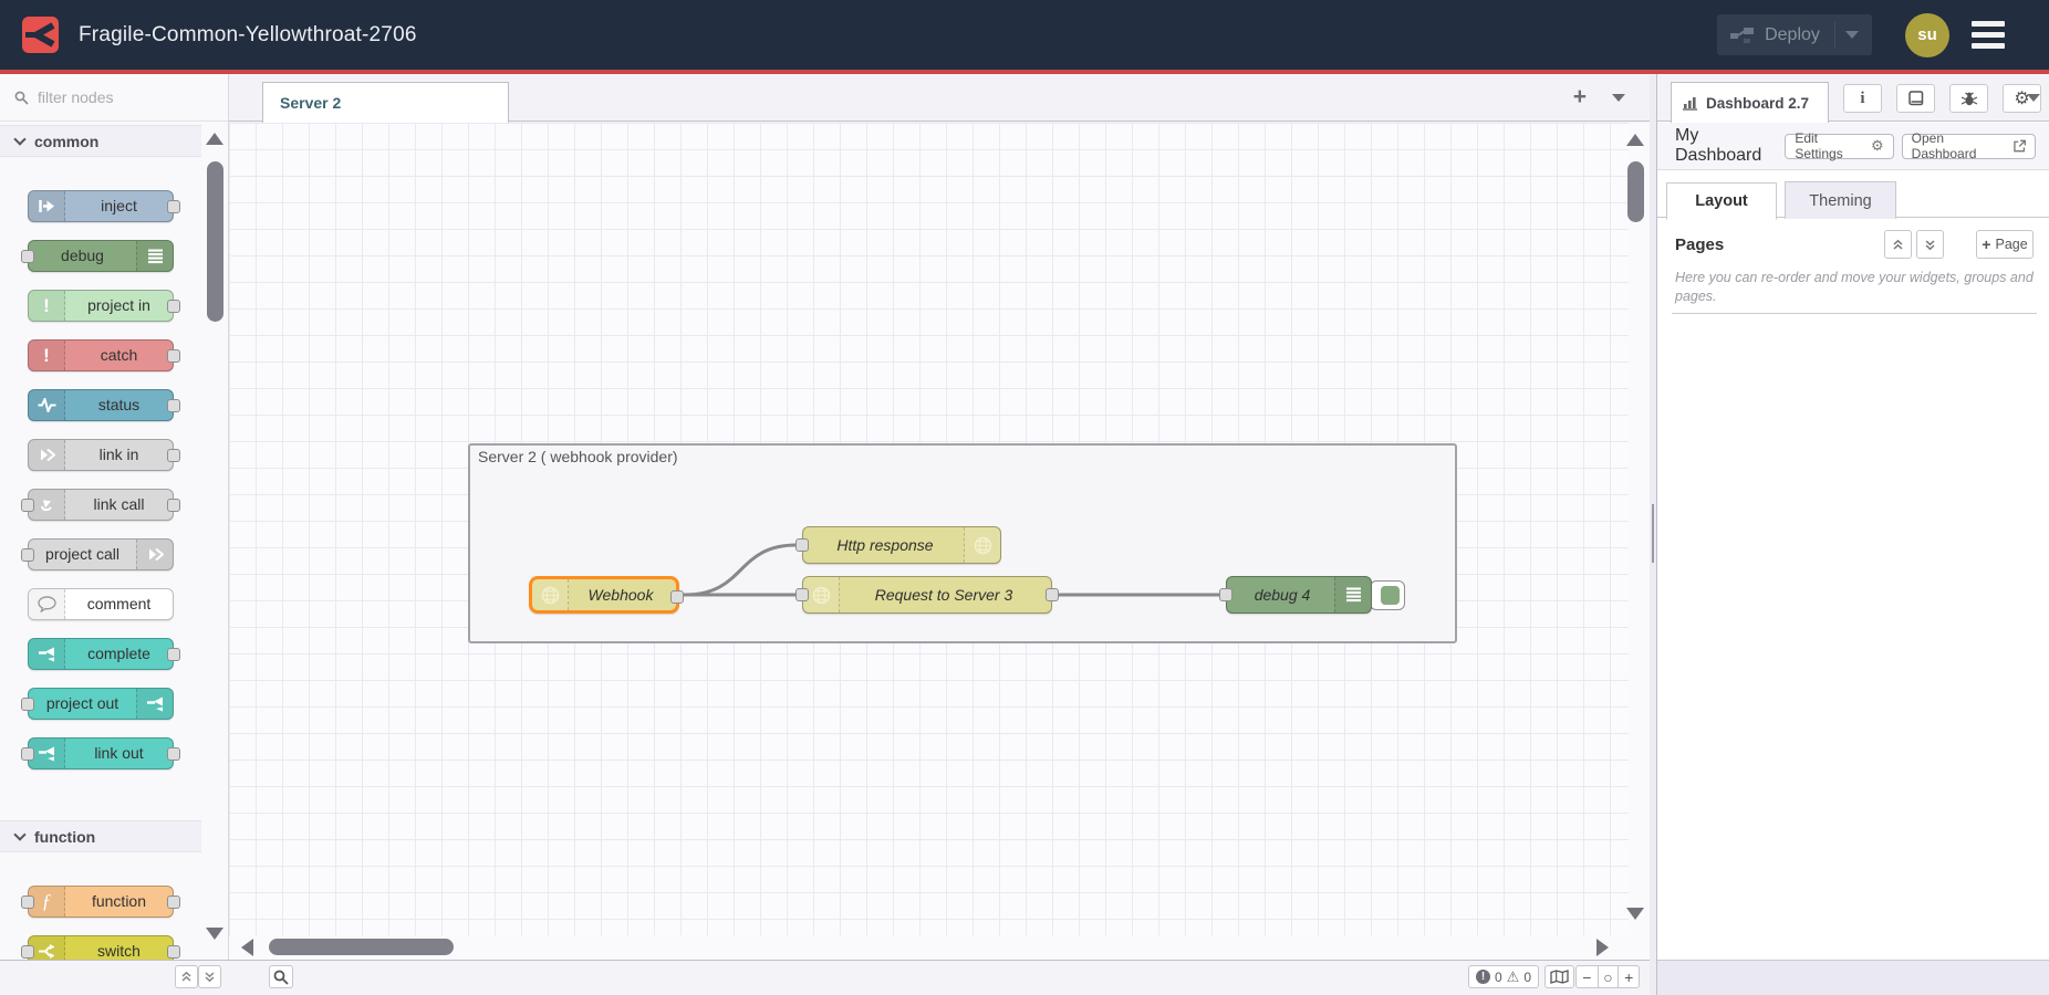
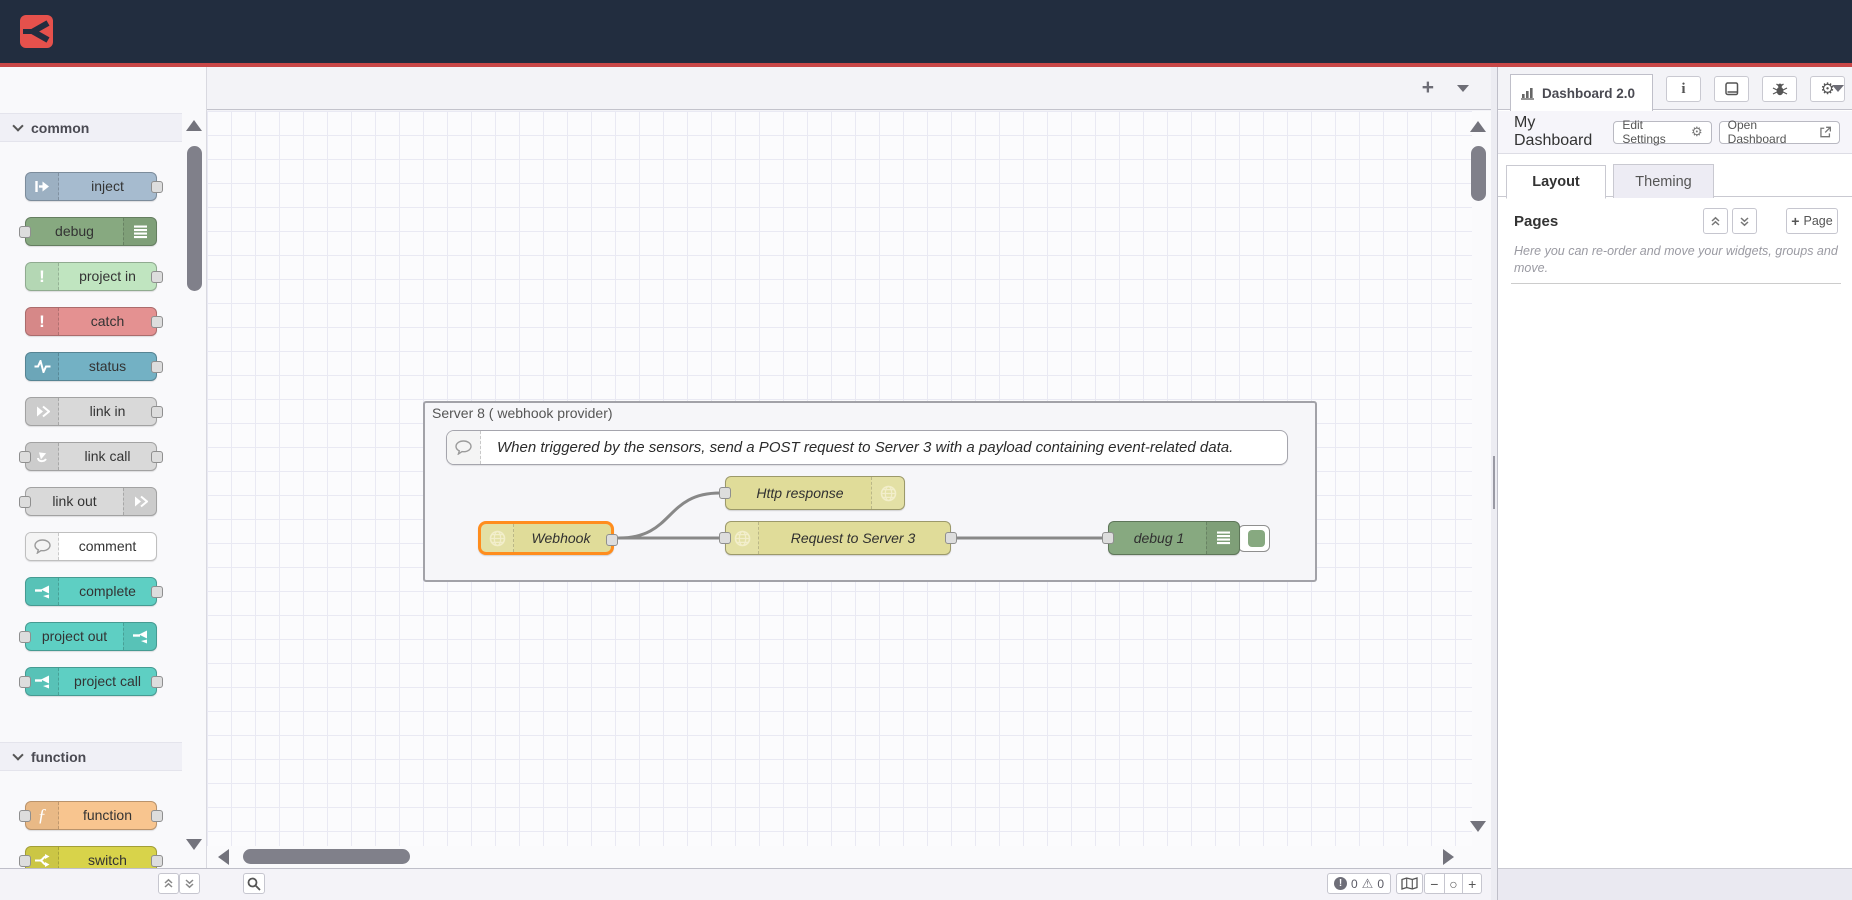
- Fragile-Common-Yellowthroat-2706
- Deploy
- su
- filter nodes
  common
  inject
  debug
  !
  project in
  !
  catch
  status
  link in
  link call
- project call
+ link out
  comment
  complete
  project out
- link out
+ project call
  function
  ƒ
  function
  switch
- Server 2
  +
- Server 2 ( webhook provider)
+ Server 8 ( webhook provider)
+ When triggered by the sensors, send a POST request to Server 3 with a payload containing event-related data.
  Webhook
  Http response
  Request to Server 3
- debug 4
+ debug 1
- Dashboard 2.7
+ Dashboard 2.0
  i
  ⚙
  My Dashboard
  Edit Settings
  ⚙
  Open Dashboard
  Layout
  Theming
  Pages
  +
  Page
- Here you can re-order and move your widgets, groups and pages.
+ Here you can re-order and move your widgets, groups and move.
  !
  0
  ⚠
  0
  −
  ○
  +
